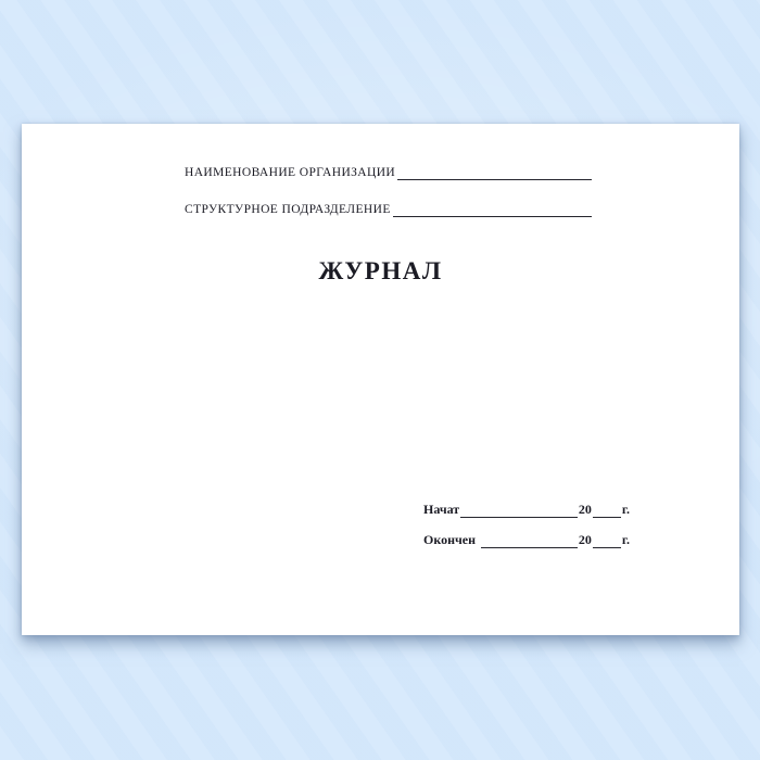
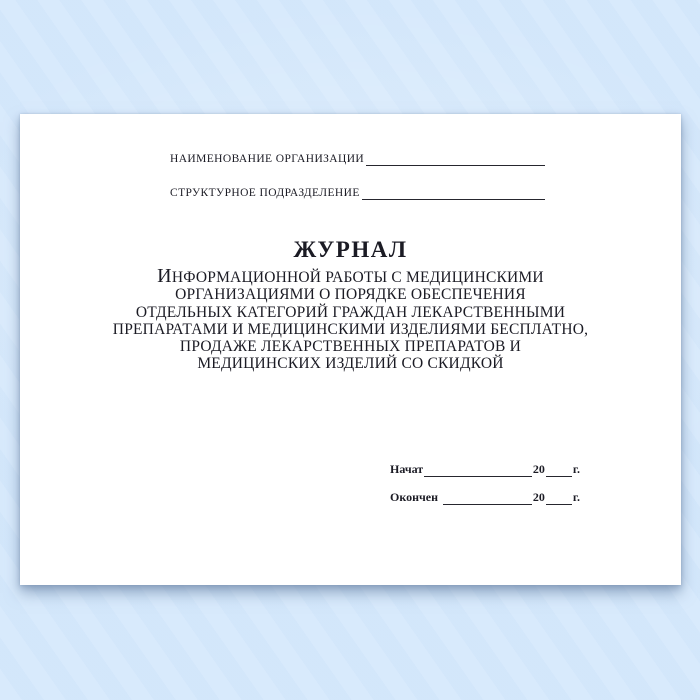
  НАИМЕНОВАНИЕ ОРГАНИЗАЦИИ
  СТРУКТУРНОЕ ПОДРАЗДЕЛЕНИЕ
  ЖУРНАЛ
+ ИНФОРМАЦИОННОЙ РАБОТЫ С МЕДИЦИНСКИМИ
+ ОРГАНИЗАЦИЯМИ О ПОРЯДКЕ ОБЕСПЕЧЕНИЯ
+ ОТДЕЛЬНЫХ КАТЕГОРИЙ ГРАЖДАН ЛЕКАРСТВЕННЫМИ
+ ПРЕПАРАТАМИ И МЕДИЦИНСКИМИ ИЗДЕЛИЯМИ БЕСПЛАТНО,
+ ПРОДАЖЕ ЛЕКАРСТВЕННЫХ ПРЕПАРАТОВ И
+ МЕДИЦИНСКИХ ИЗДЕЛИЙ СО СКИДКОЙ
  Начат
  20
  г.
  Окончен
  20
  г.
